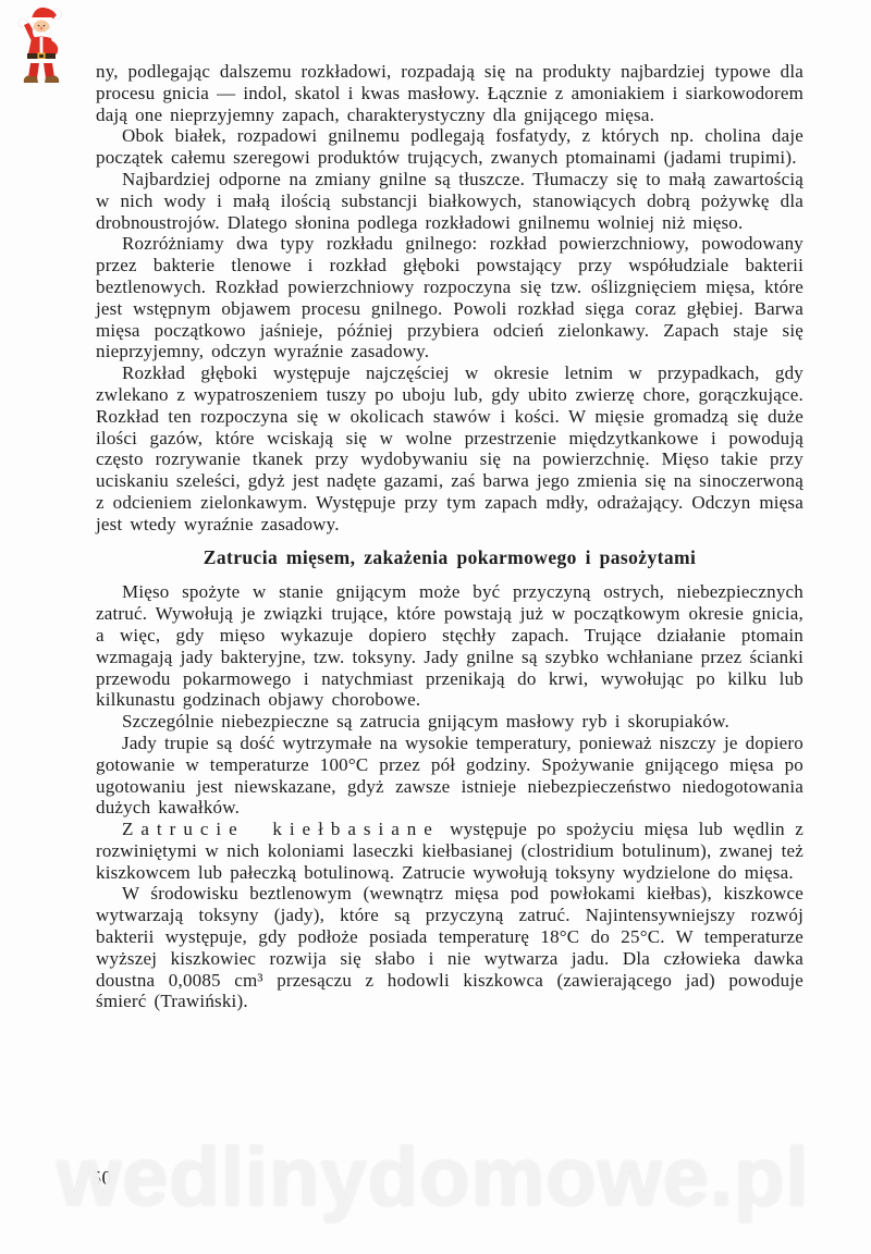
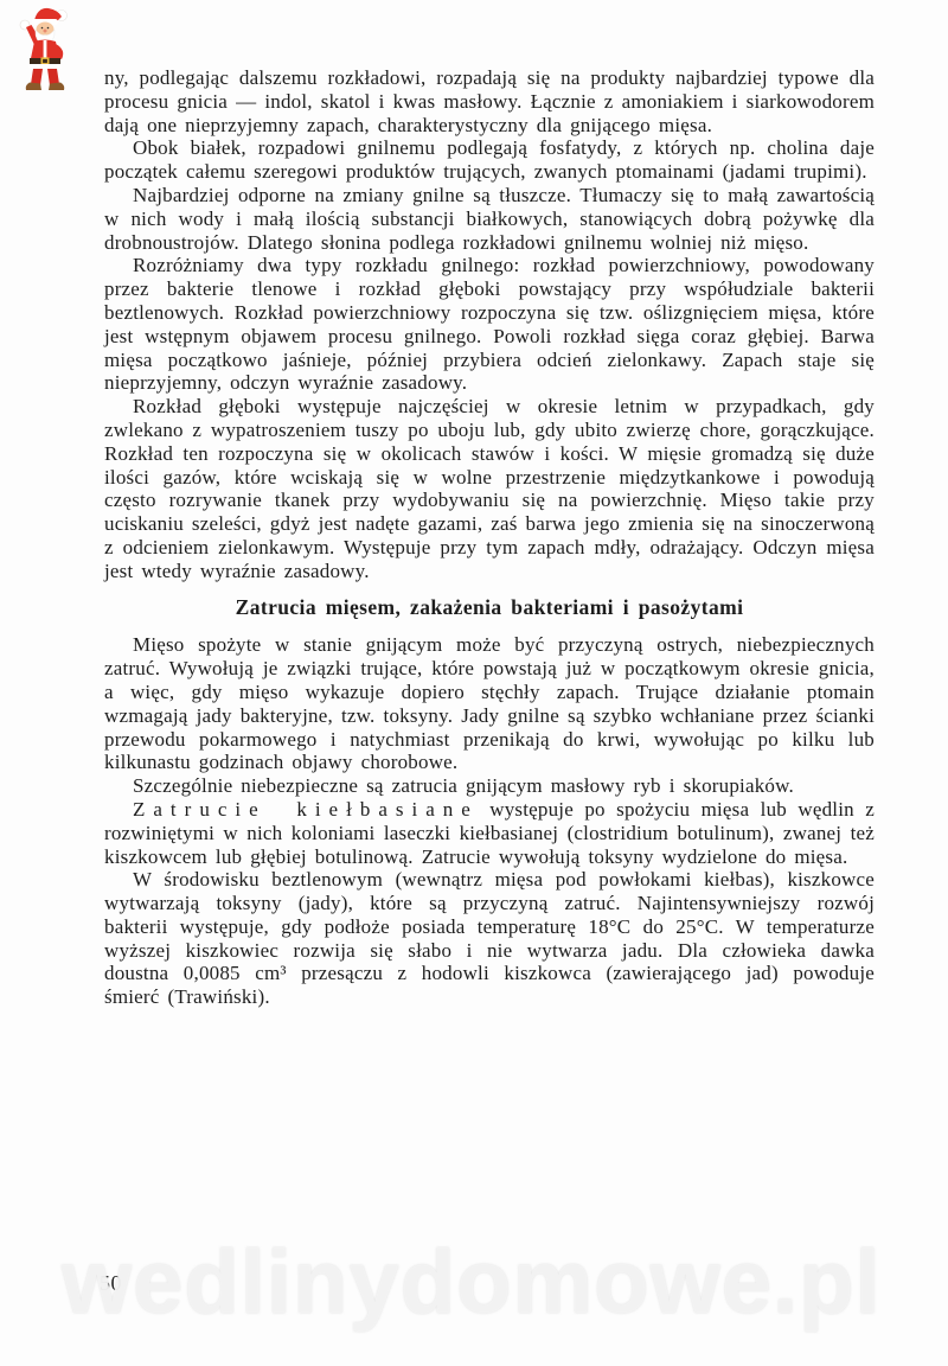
  ny, podlegając dalszemu rozkładowi, rozpadają się na produkty najbardziej typowe dla procesu gnicia — indol, skatol i kwas masłowy. Łącznie z amoniakiem i siarkowodorem dają one nieprzyjemny zapach, charakterystyczny dla gnijącego mięsa.
  Obok białek, rozpadowi gnilnemu podlegają fosfatydy, z których np. cholina daje początek całemu szeregowi produktów trujących, zwanych ptomainami (jadami trupimi).
  Najbardziej odporne na zmiany gnilne są tłuszcze. Tłumaczy się to małą zawartością w nich wody i małą ilością substancji białkowych, stanowiących dobrą pożywkę dla drobnoustrojów. Dlatego słonina podlega rozkładowi gnilnemu wolniej niż mięso.
  Rozróżniamy dwa typy rozkładu gnilnego: rozkład powierzchniowy, powodowany przez bakterie tlenowe i rozkład głęboki powstający przy współudziale bakterii beztlenowych. Rozkład powierzchniowy rozpoczyna się tzw. oślizgnięciem mięsa, które jest wstępnym objawem procesu gnilnego. Powoli rozkład sięga coraz głębiej. Barwa mięsa początkowo jaśnieje, później przybiera odcień zielonkawy. Zapach staje się nieprzyjemny, odczyn wyraźnie zasadowy.
  Rozkład głęboki występuje najczęściej w okresie letnim w przypadkach, gdy zwlekano z wypatroszeniem tuszy po uboju lub, gdy ubito zwierzę chore, gorączkujące. Rozkład ten rozpoczyna się w okolicach stawów i kości. W mięsie gromadzą się duże ilości gazów, które wciskają się w wolne przestrzenie międzytkankowe i powodują często rozrywanie tkanek przy wydobywaniu się na powierzchnię. Mięso takie przy uciskaniu szeleści, gdyż jest nadęte gazami, zaś barwa jego zmienia się na sinoczerwoną z odcieniem zielonkawym. Występuje przy tym zapach mdły, odrażający. Odczyn mięsa jest wtedy wyraźnie zasadowy.
- Zatrucia mięsem, zakażenia pokarmowego i pasożytami
+ Zatrucia mięsem, zakażenia bakteriami i pasożytami
  Mięso spożyte w stanie gnijącym może być przyczyną ostrych, niebezpiecznych zatruć. Wywołują je związki trujące, które powstają już w początkowym okresie gnicia, a więc, gdy mięso wykazuje dopiero stęchły zapach. Trujące działanie ptomain wzmagają jady bakteryjne, tzw. toksyny. Jady gnilne są szybko wchłaniane przez ścianki przewodu pokarmowego i natychmiast przenikają do krwi, wywołując po kilku lub kilkunastu godzinach objawy chorobowe.
  Szczególnie niebezpieczne są zatrucia gnijącym masłowy ryb i skorupiaków.
- Jady trupie są dość wytrzymałe na wysokie temperatury, ponieważ niszczy je dopiero gotowanie w temperaturze 100°C przez pół godziny. Spożywanie gnijącego mięsa po ugotowaniu jest niewskazane, gdyż zawsze istnieje niebezpieczeństwo niedogotowania dużych kawałków.
- Zatrucie kiełbasiane występuje po spożyciu mięsa lub wędlin z rozwiniętymi w nich koloniami laseczki kiełbasianej (clostridium botulinum), zwanej też kiszkowcem lub pałeczką botulinową. Zatrucie wywołują toksyny wydzielone do mięsa.
+ Zatrucie kiełbasiane występuje po spożyciu mięsa lub wędlin z rozwiniętymi w nich koloniami laseczki kiełbasianej (clostridium botulinum), zwanej też kiszkowcem lub głębiej botulinową. Zatrucie wywołują toksyny wydzielone do mięsa.
  W środowisku beztlenowym (wewnątrz mięsa pod powłokami kiełbas), kiszkowce wytwarzają toksyny (jady), które są przyczyną zatruć. Najintensywniejszy rozwój bakterii występuje, gdy podłoże posiada temperaturę 18°C do 25°C. W temperaturze wyższej kiszkowiec rozwija się słabo i nie wytwarza jadu. Dla człowieka dawka doustna 0,0085 cm³ przesączu z hodowli kiszkowca (zawierającego jad) powoduje śmierć (Trawiński).
  wedlinydomowe.pl
  50
